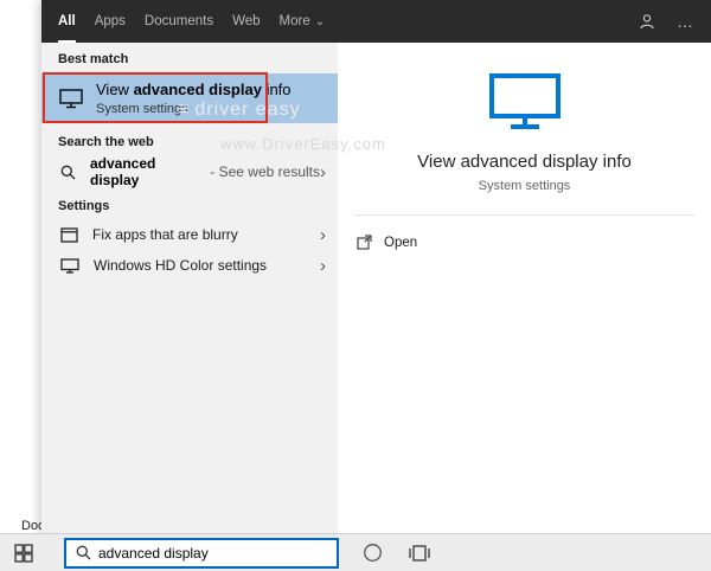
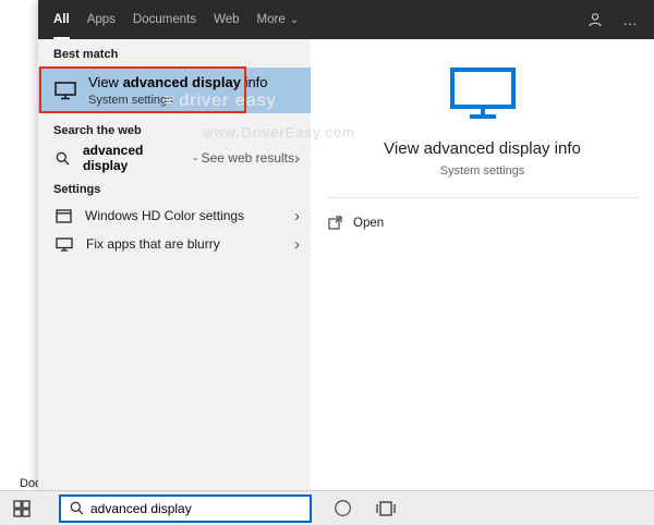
  All
  Apps
  Documents
  Web
  More ⌄
  …
  Best match
  View advanced display info
  System settings
  Search the web
  advanced display
  - See web results
  ›
  Settings
- Fix apps that are blurry
+ Windows HD Color settings
  ›
- Windows HD Color settings
+ Fix apps that are blurry
  ›
  View advanced display info
  System settings
  Open
  ≡ driver easy
  www.DriverEasy.com
  advanced display
